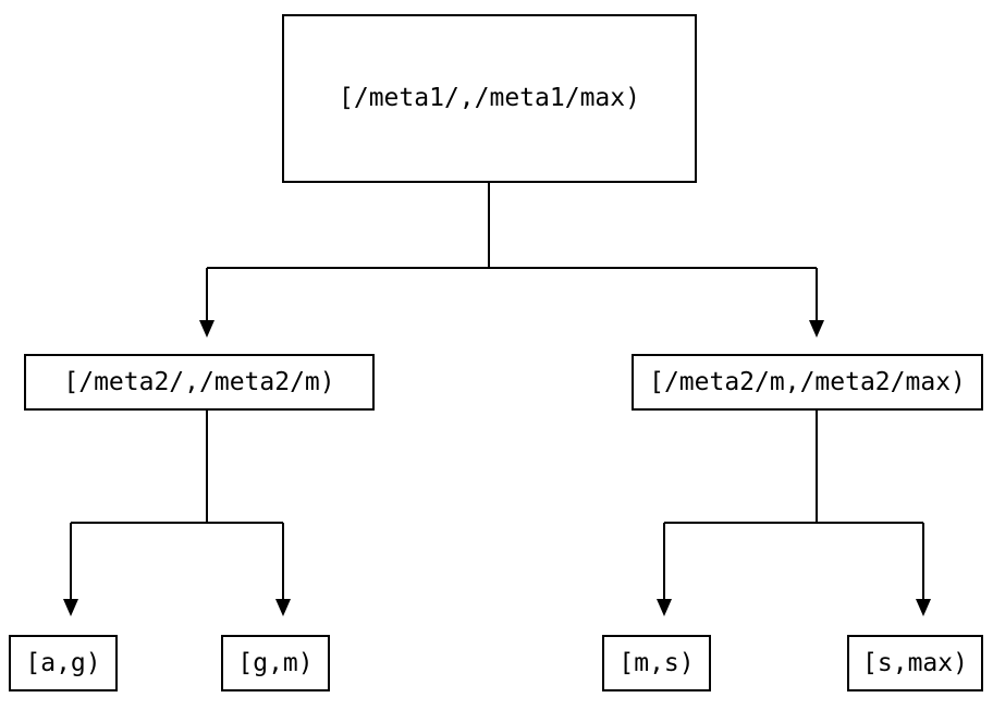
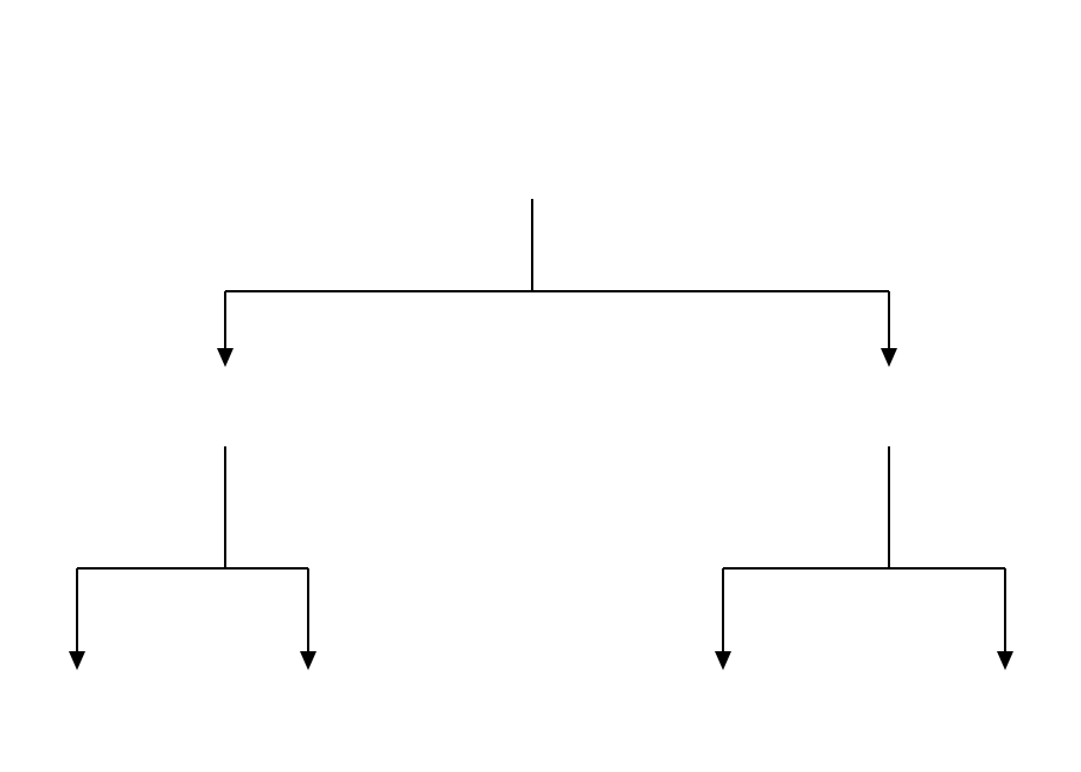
- [/meta1/,/meta1/max)
- [/meta2/,/meta2/m)
- [/meta2/m,/meta2/max)
- [a,g)
- [g,m)
- [m,s)
- [s,max)
